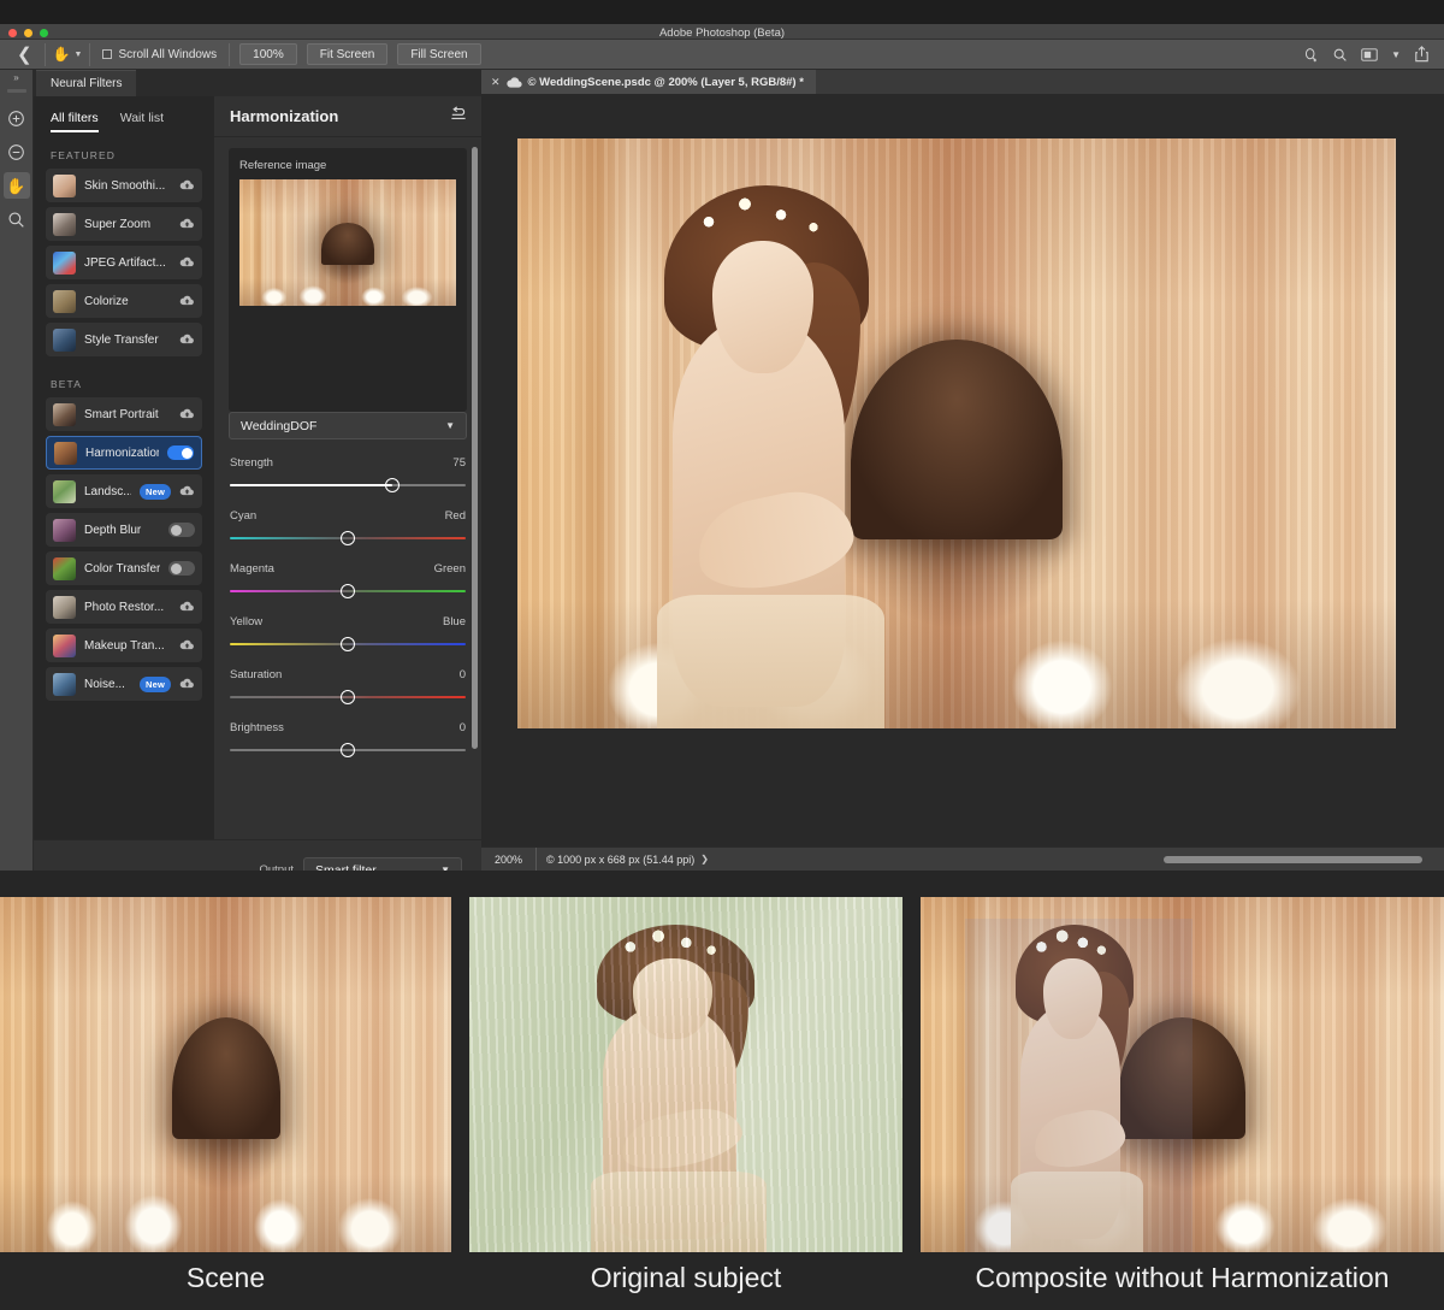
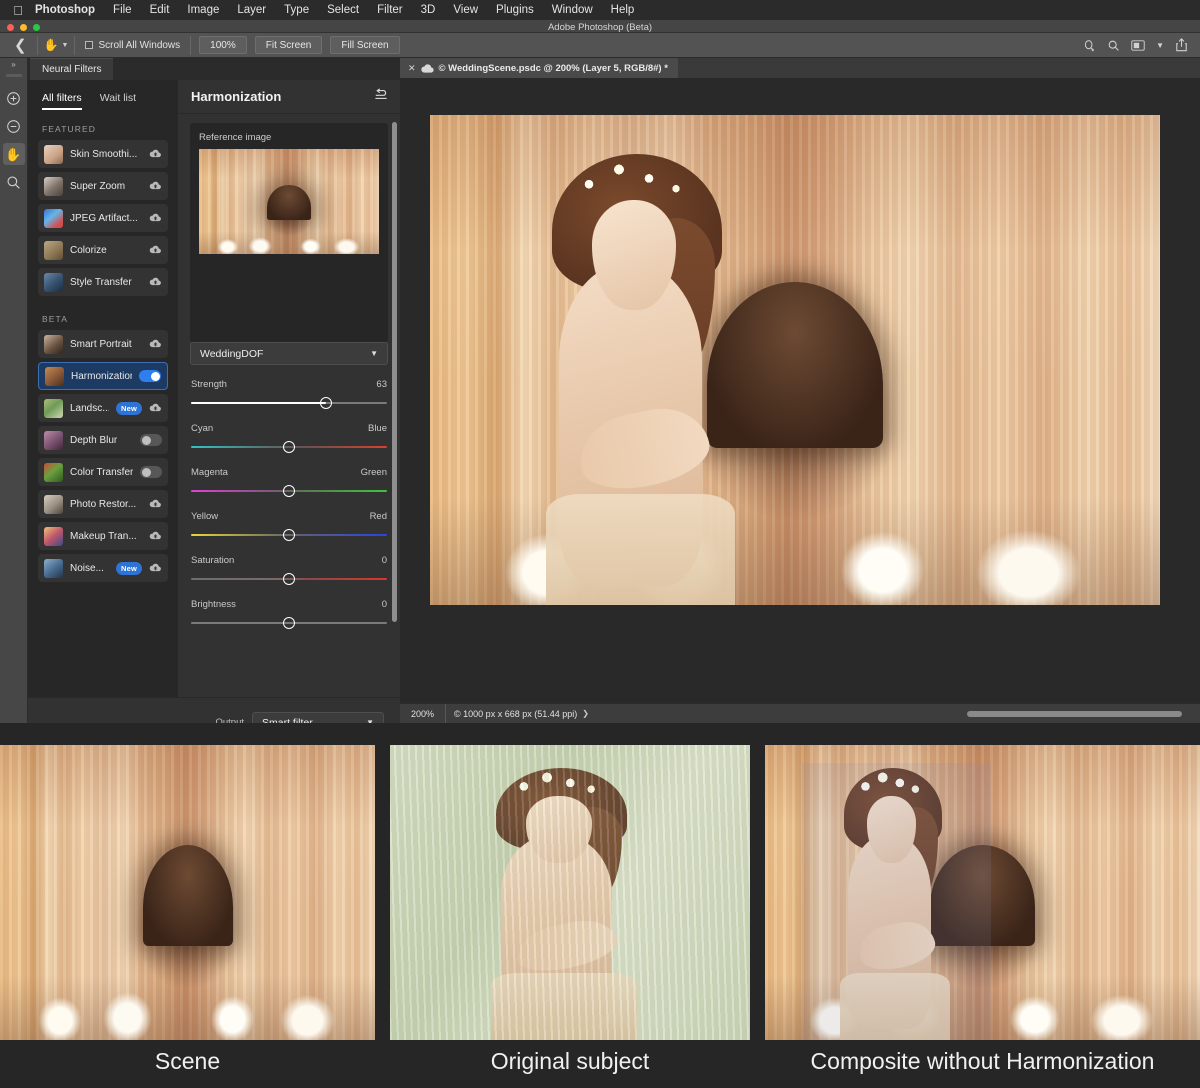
+ 
+ Photoshop
+ File
+ Edit
+ Image
+ Layer
+ Type
+ Select
+ Filter
+ 3D
+ View
+ Plugins
+ Window
+ Help
  Adobe Photoshop (Beta)
  ❮
  ✋
  Scroll All Windows
  100%
  Fit Screen
  Fill Screen
  ▼
  »
  ✋
  Neural Filters
  All filters
  Wait list
  FEATURED
  Skin Smoothi...
  Super Zoom
  JPEG Artifact...
  Colorize
  Style Transfer
  BETA
  Smart Portrait
  Harmonizatio
  Landsc..
  New
  Depth Blur
  Color Transfer
  Photo Restor...
  Makeup Tran...
  Noise...
  New
  Harmonization
  Reference image
  WeddingDOF
  ▼
  Strength
- 75
+ 63
  Cyan
- Red
+ Blue
  Magenta
  Green
  Yellow
- Blue
+ Red
  Saturation
  0
  Brightness
  0
  ✕
  © WeddingScene.psdc @ 200% (Layer 5, RGB/8#) *
  200%
  © 1000 px x 668 px (51.44 ppi)
  ❯
  Scene
  Original subject
  Composite without Harmonization
